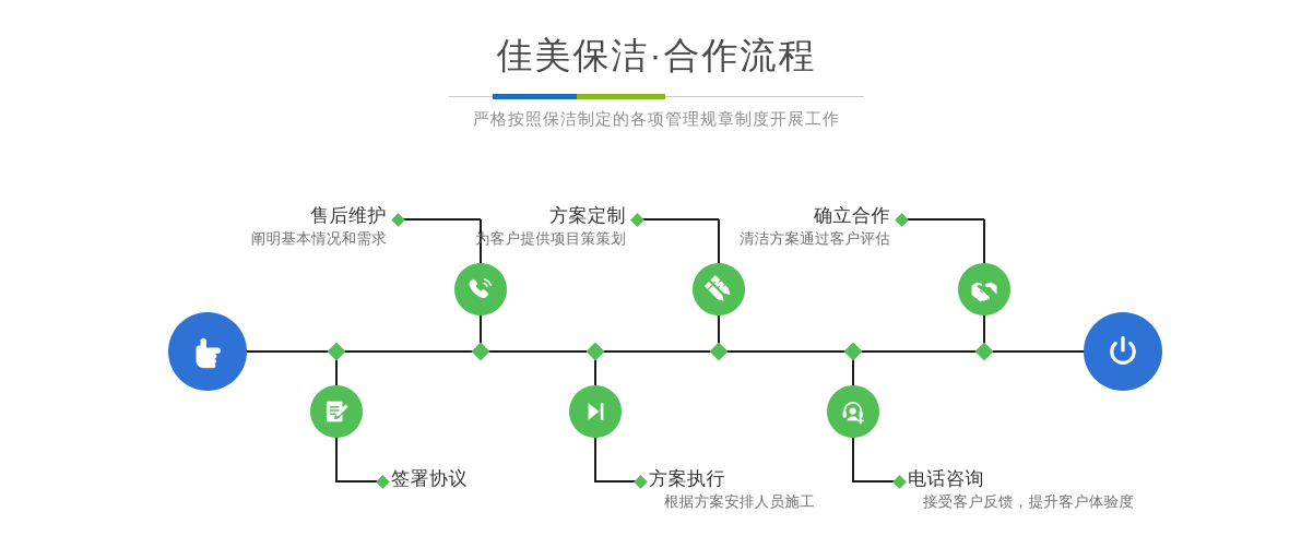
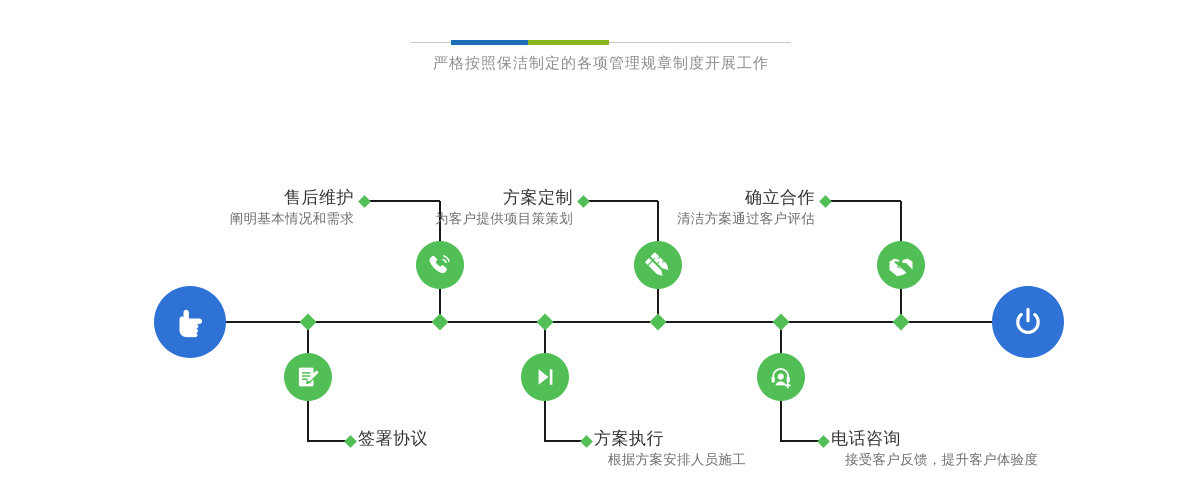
- 佳美保洁·合作流程
  严格按照保洁制定的各项管理规章制度开展工作
  售后维护
  阐明基本情况和需求
  签署协议
  方案定制
  为客户提供项目策策划
  方案执行
  根据方案安排人员施工
  确立合作
  清洁方案通过客户评估
  电话咨询
  接受客户反馈，提升客户体验度
